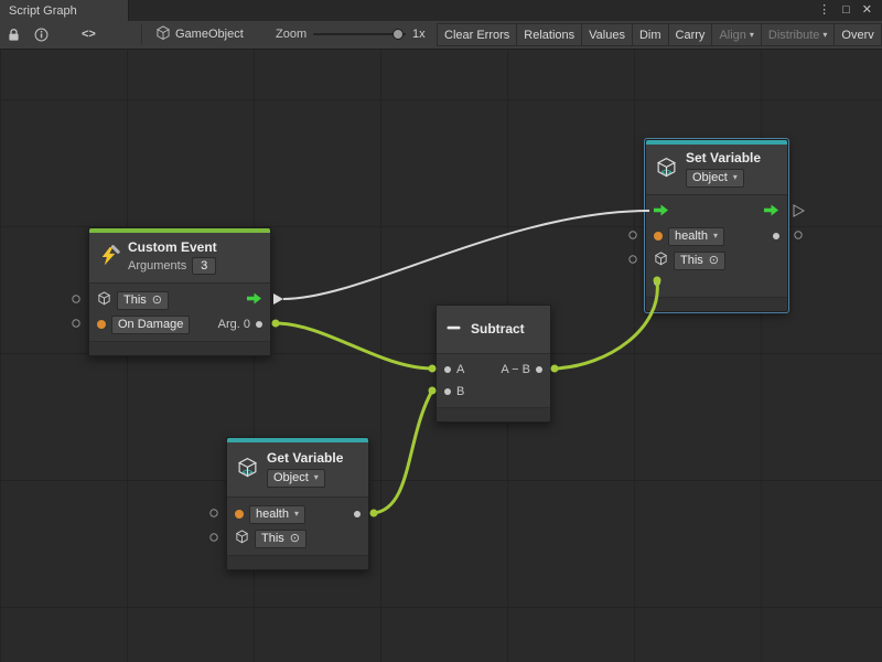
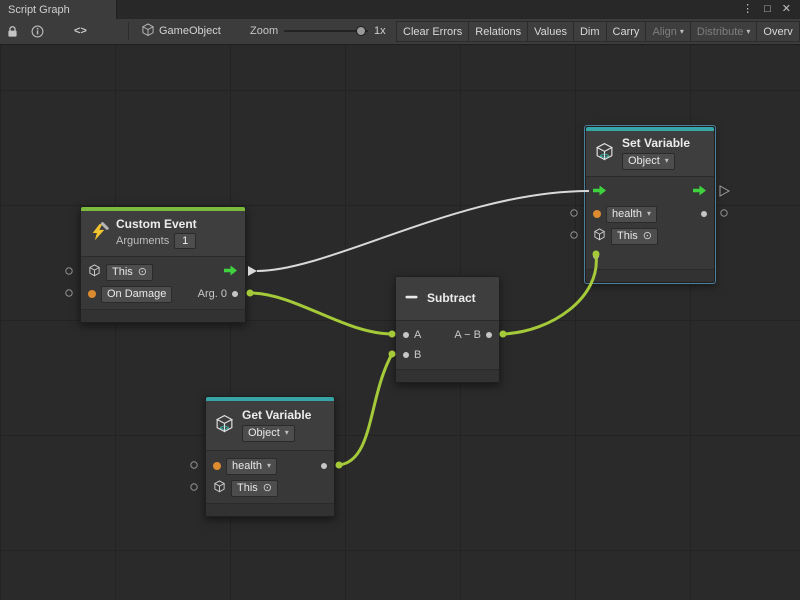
  Script Graph
  ⋮
  □
  ✕
  <>
  GameObject
  Zoom
  1x
  Clear Errors
  Relations
  Values
  Dim
  Carry
  Align
  ▾
  Distribute
  ▾
  Overv
  Custom Event
  Arguments
- 3
+ 1
  This
  ⊙
  On Damage
  Arg. 0
  Subtract
  A
  A − B
  B
  <>
  Get Variable
  Object
  ▾
  health
  ▾
  This
  ⊙
  <>
  Set Variable
  Object
  ▾
  health
  ▾
  This
  ⊙
